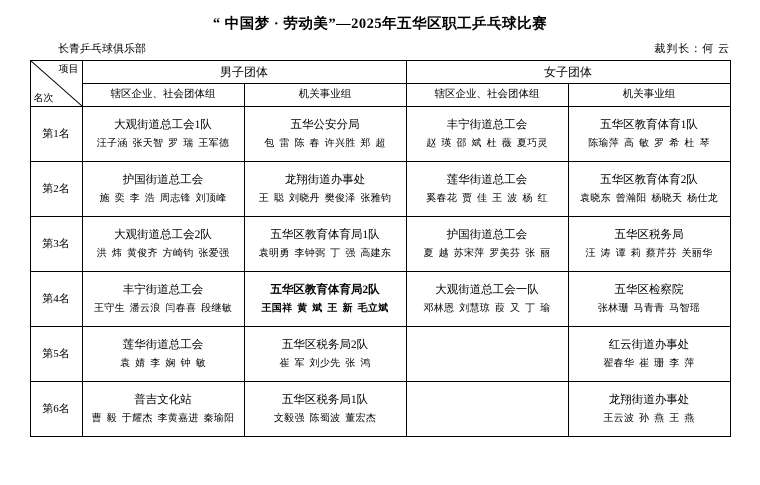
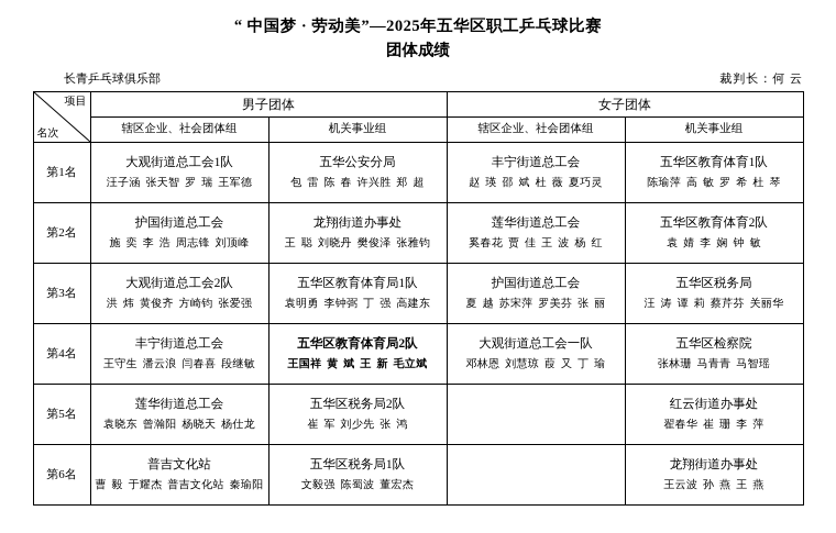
  “ 中国梦 · 劳动美”—2025年五华区职工乒乓球比赛
+ 团体成绩
  长青乒乓球俱乐部
  裁判长：何 云
  项目 名次	男子团体	女子团体
  辖区企业、社会团体组	机关事业组	辖区企业、社会团体组	机关事业组
  第1名	大观街道总工会1队 汪子涵 张天智 罗 瑞 王军德	五华公安分局 包 雷 陈 春 许兴胜 郑 超	丰宁街道总工会 赵 瑛 邵 斌 杜 薇 夏巧灵	五华区教育体育1队 陈瑜萍 高 敏 罗 希 杜 琴
- 第2名	护国街道总工会 施 奕 李 浩 周志锋 刘顶峰	龙翔街道办事处 王 聪 刘晓丹 樊俊泽 张雅钧	莲华街道总工会 奚春花 贾 佳 王 波 杨 红	五华区教育体育2队 袁晓东 曾瀚阳 杨晓天 杨仕龙
+ 第2名	护国街道总工会 施 奕 李 浩 周志锋 刘顶峰	龙翔街道办事处 王 聪 刘晓丹 樊俊泽 张雅钧	莲华街道总工会 奚春花 贾 佳 王 波 杨 红	五华区教育体育2队 袁 婧 李 娴 钟 敏
  第3名	大观街道总工会2队 洪 炜 黄俊齐 方崎钧 张爱强	五华区教育体育局1队 袁明勇 李钟弼 丁 强 高建东	护国街道总工会 夏 越 苏宋萍 罗美芬 张 丽	五华区税务局 汪 涛 谭 莉 蔡芹芬 关丽华
  第4名	丰宁街道总工会 王守生 潘云浪 闫春喜 段继敏	五华区教育体育局2队 王国祥 黄 斌 王 新 毛立斌	大观街道总工会一队 邓林恩 刘慧琼 葭 又 丁 瑜	五华区检察院 张林珊 马青青 马智瑶
- 第5名	莲华街道总工会 袁 婧 李 娴 钟 敏	五华区税务局2队 崔 军 刘少先 张 鸿		红云街道办事处 翟春华 崔 珊 李 萍
+ 第5名	莲华街道总工会 袁晓东 曾瀚阳 杨晓天 杨仕龙	五华区税务局2队 崔 军 刘少先 张 鸿		红云街道办事处 翟春华 崔 珊 李 萍
- 第6名	普吉文化站 曹 毅 于耀杰 李黄嘉进 秦瑜阳	五华区税务局1队 文毅强 陈蜀波 董宏杰		龙翔街道办事处 王云波 孙 燕 王 燕
+ 第6名	普吉文化站 曹 毅 于耀杰 普吉文化站 秦瑜阳	五华区税务局1队 文毅强 陈蜀波 董宏杰		龙翔街道办事处 王云波 孙 燕 王 燕
